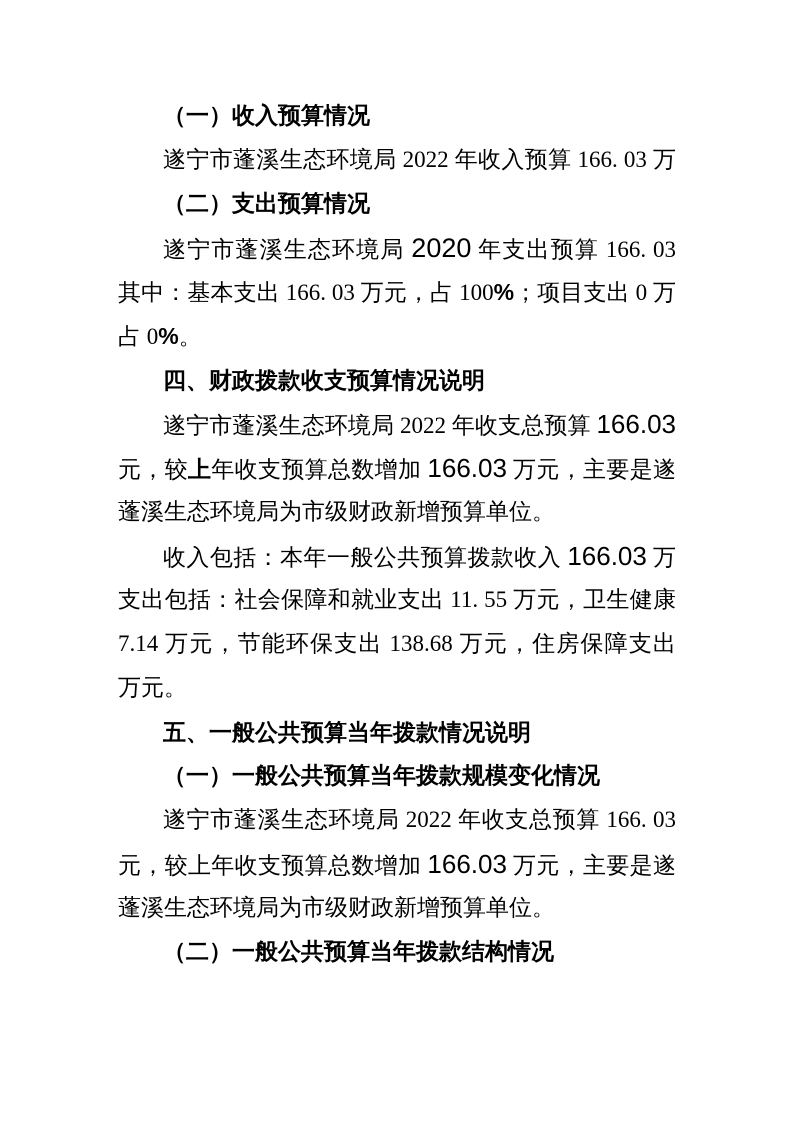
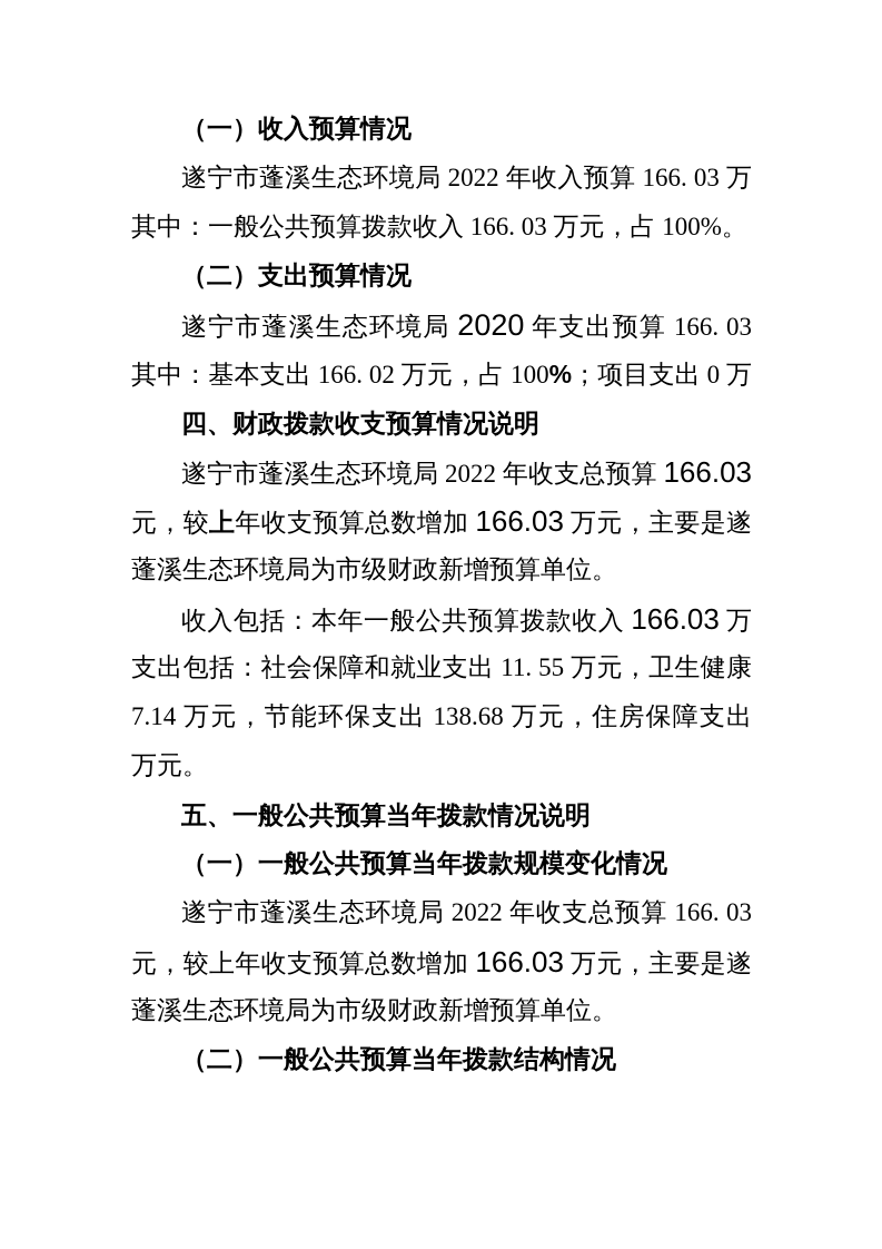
  （一）收入预算情况
  遂宁市蓬溪生态环境局 2022 年收入预算 166. 03 万
+ 其中：一般公共预算拨款收入 166. 03 万元，占 100%。
  （二）支出预算情况
  遂宁市蓬溪生态环境局 2020 年支出预算 166. 03
- 其中：基本支出 166. 03 万元，占 100%；项目支出 0 万
+ 其中：基本支出 166. 02 万元，占 100%；项目支出 0 万
- 占 0%。
  四、财政拨款收支预算情况说明
  遂宁市蓬溪生态环境局 2022 年收支总预算 166.03
  元，较上年收支预算总数增加 166.03 万元，主要是遂
  蓬溪生态环境局为市级财政新增预算单位。
  收入包括：本年一般公共预算拨款收入 166.03 万
  支出包括：社会保障和就业支出 11. 55 万元，卫生健康
  7.14 万元，节能环保支出 138.68 万元，住房保障支出
  万元。
  五、一般公共预算当年拨款情况说明
  （一）一般公共预算当年拨款规模变化情况
  遂宁市蓬溪生态环境局 2022 年收支总预算 166. 03
  元，较上年收支预算总数增加 166.03 万元，主要是遂
  蓬溪生态环境局为市级财政新增预算单位。
  （二）一般公共预算当年拨款结构情况
